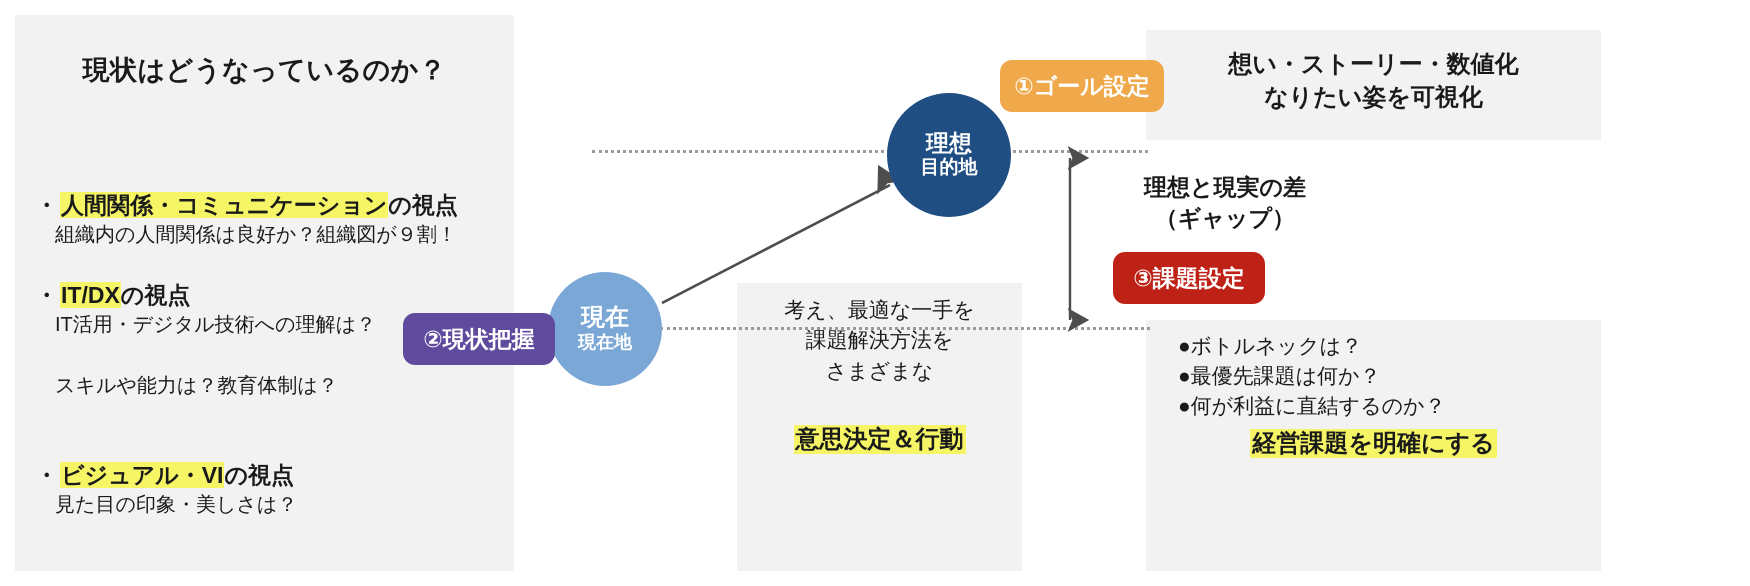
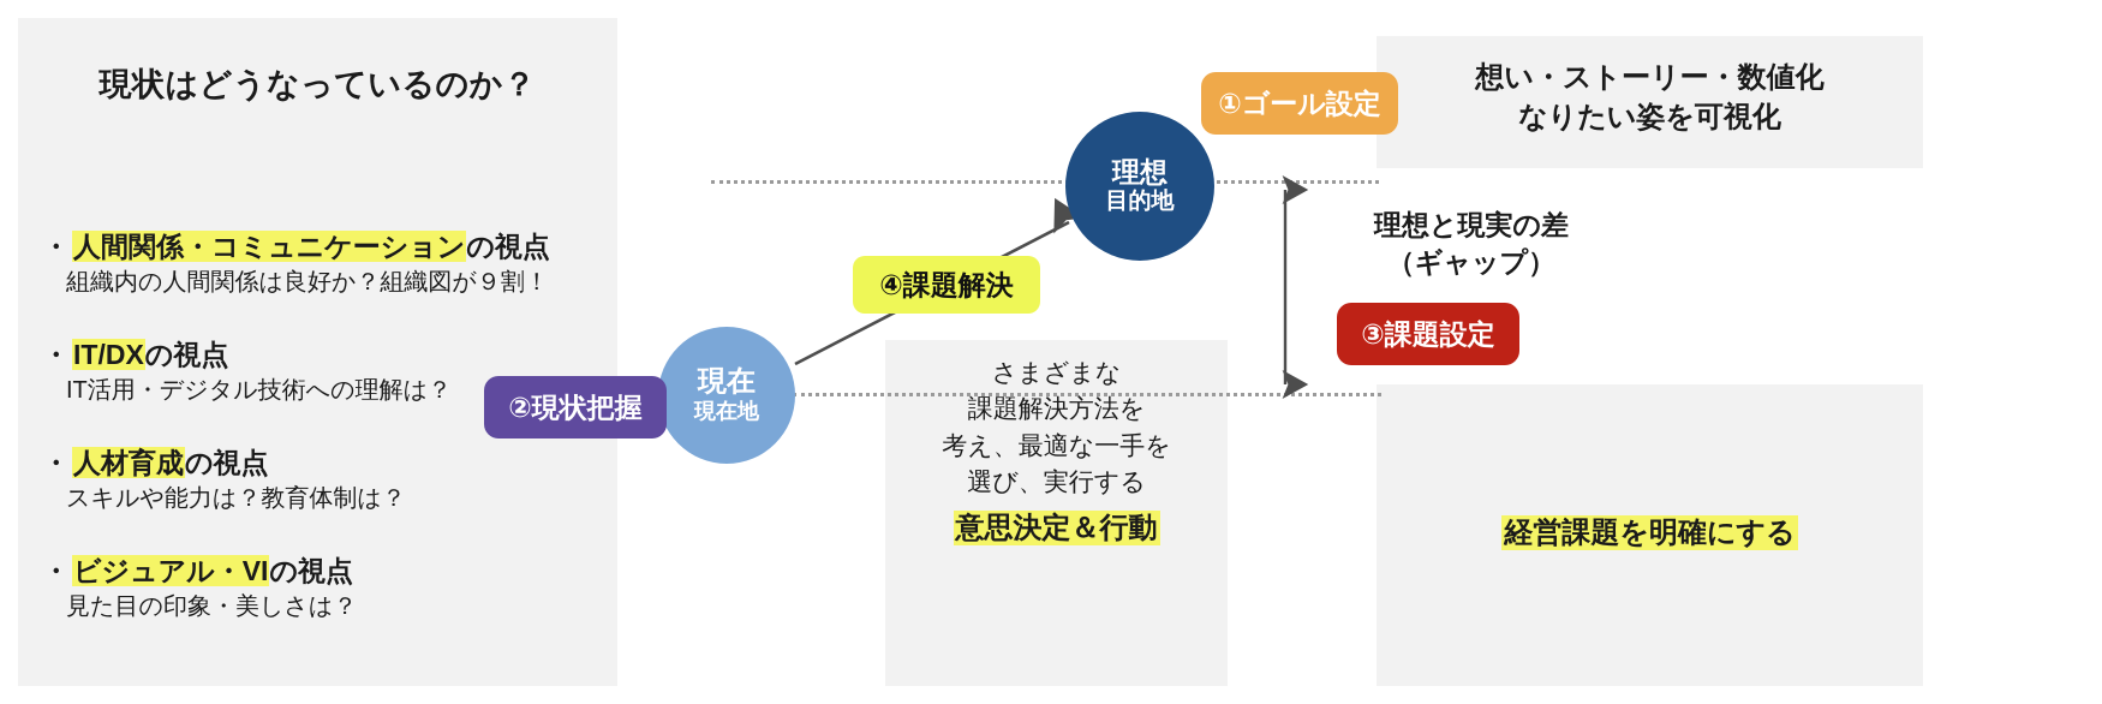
  現状はどうなっているのか？
  ・人間関係・コミュニケーションの視点
  組織内の人間関係は良好か？組織図が９割！
  ・IT/DXの視点
  IT活用・デジタル技術への理解は？
+ ・人材育成の視点
  スキルや能力は？教育体制は？
  ・ビジュアル・VIの視点
  見た目の印象・美しさは？
  現在
  現在地
  理想
  目的地
  ①ゴール設定
  ②現状把握
  ③課題設定
+ ④課題解決
- 考え、最適な一手を
+ さまざまな
  課題解決方法を
- さまざまな
+ 考え、最適な一手を
+ 選び、実行する
  意思決定＆行動
  想い・ストーリー・数値化
  なりたい姿を可視化
  理想と現実の差
  （ギャップ）
- ●ボトルネックは？
- ●最優先課題は何か？
- ●何が利益に直結するのか？
  経営課題を明確にする
